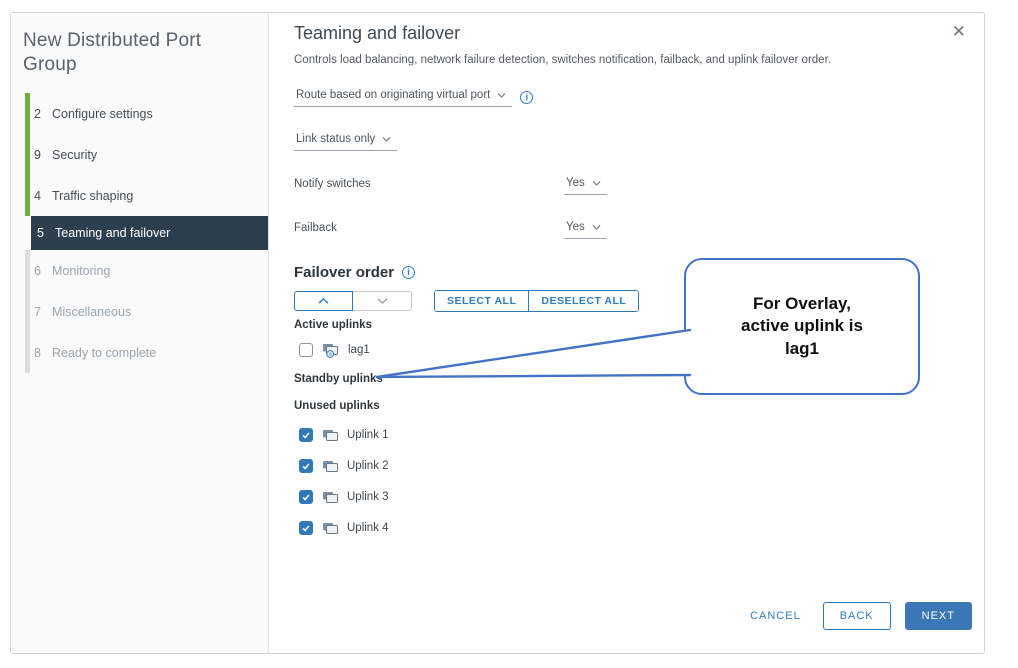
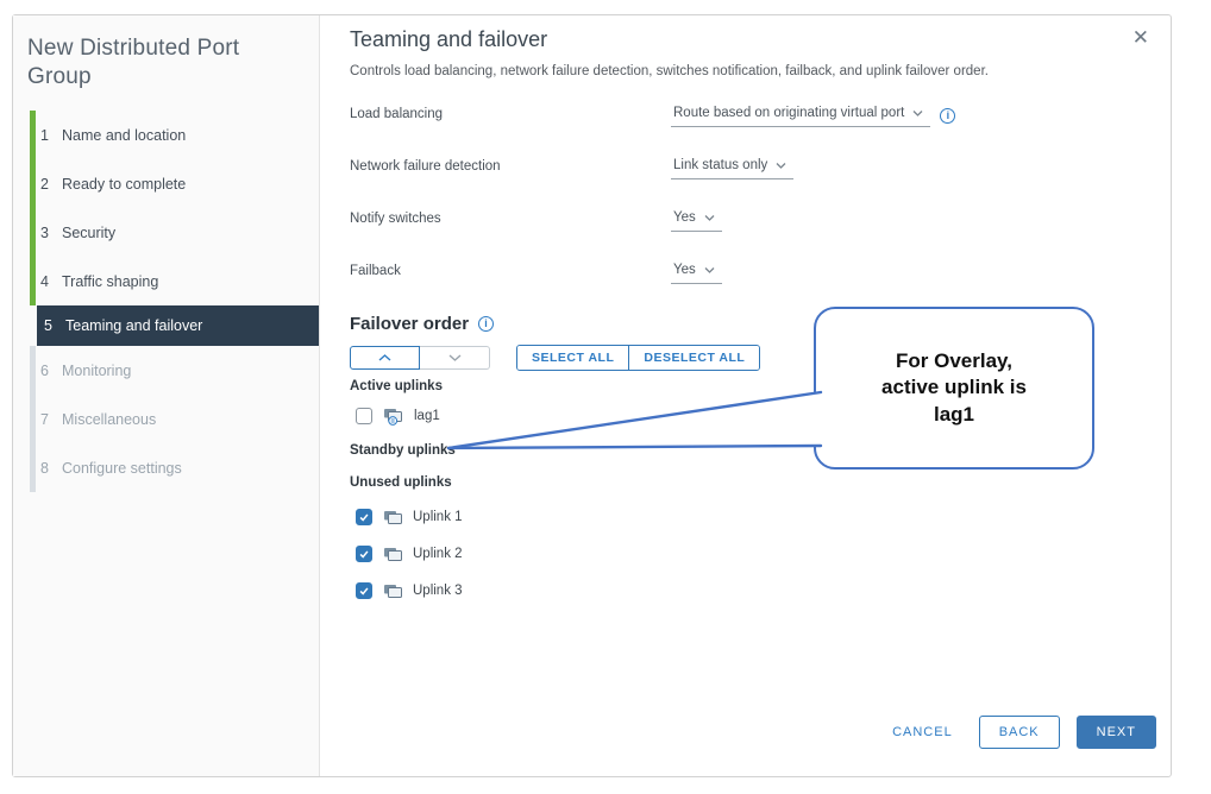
  New Distributed Port Group
+ 1
+ Name and location
  2
- Configure settings
+ Ready to complete
- 9
+ 3
  Security
  4
  Traffic shaping
  5
  Teaming and failover
  6
  Monitoring
  7
  Miscellaneous
  8
- Ready to complete
+ Configure settings
  ✕
  Teaming and failover
  Controls load balancing, network failure detection, switches notification, failback, and uplink failover order.
+ Load balancing
  Route based on originating virtual port
  i
+ Network failure detection
  Link status only
  Notify switches
  Yes
  Failback
  Yes
  Failover order
  i
  SELECT ALL
  DESELECT ALL
  Active uplinks
  lag1
  Standby uplinks
  Unused uplinks
  Uplink 1
  Uplink 2
  Uplink 3
- Uplink 4
  CANCEL
  BACK
  NEXT
  For Overlay,
  active uplink is
  lag1
